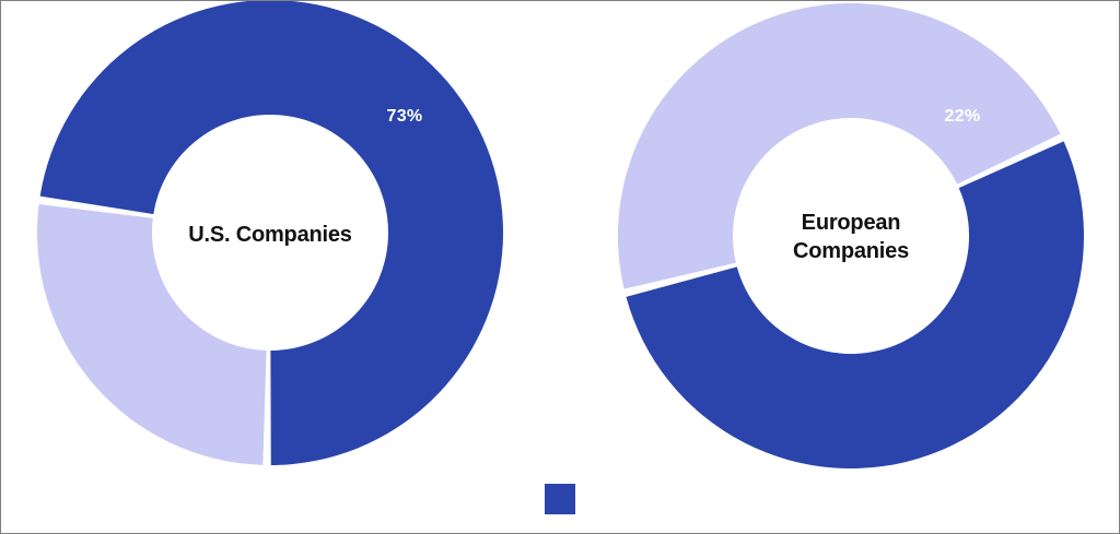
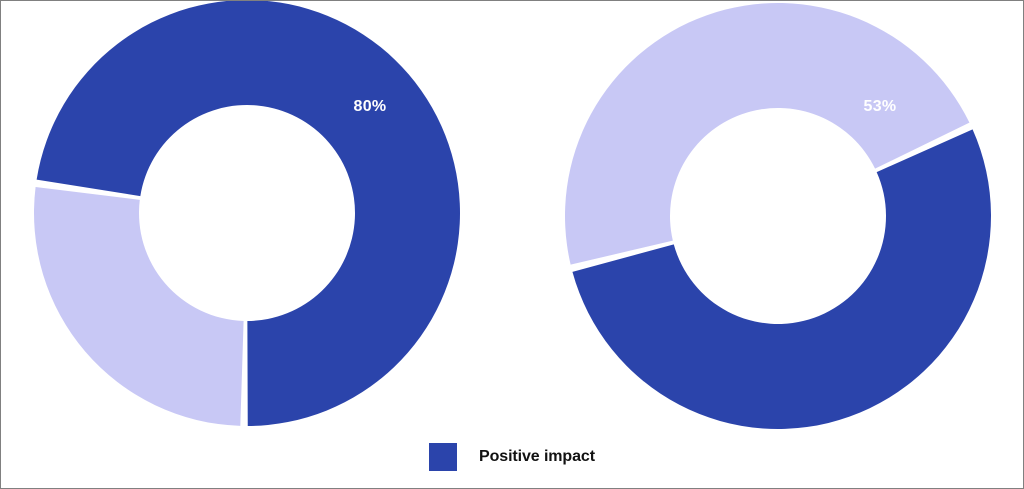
- U.S. Companies
- 73%
+ 80%
- European
- Companies
- 22%
+ 53%
+ Positive impact
